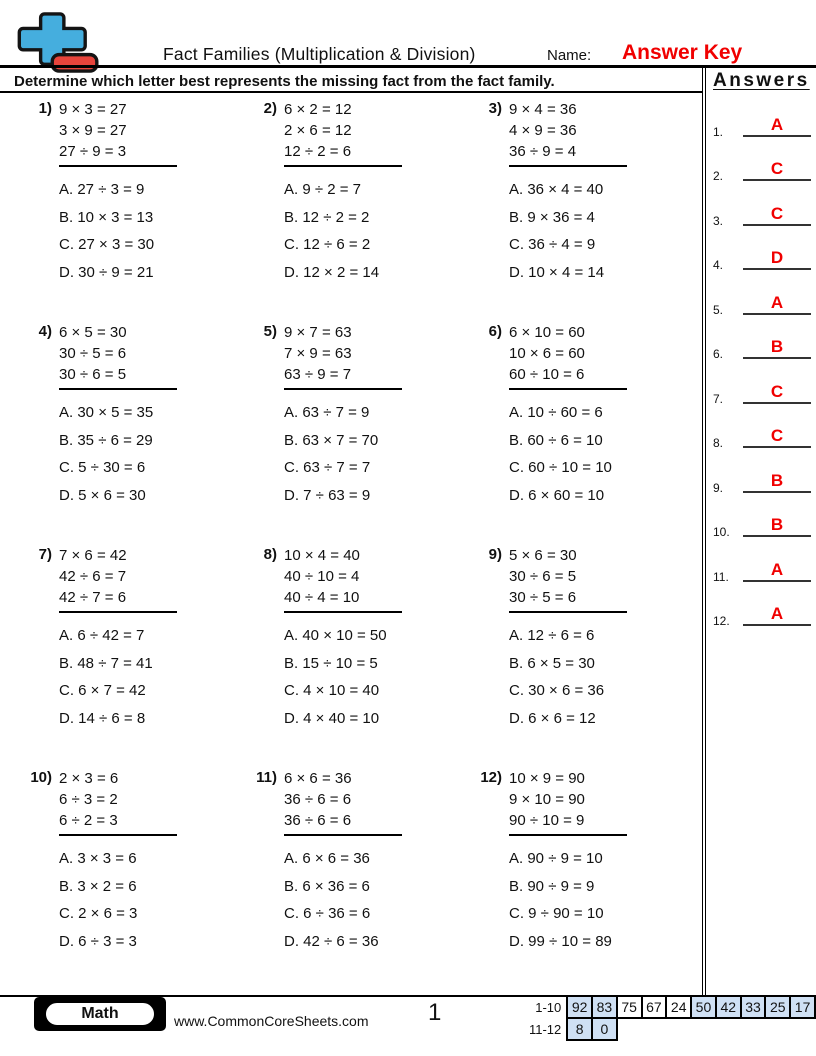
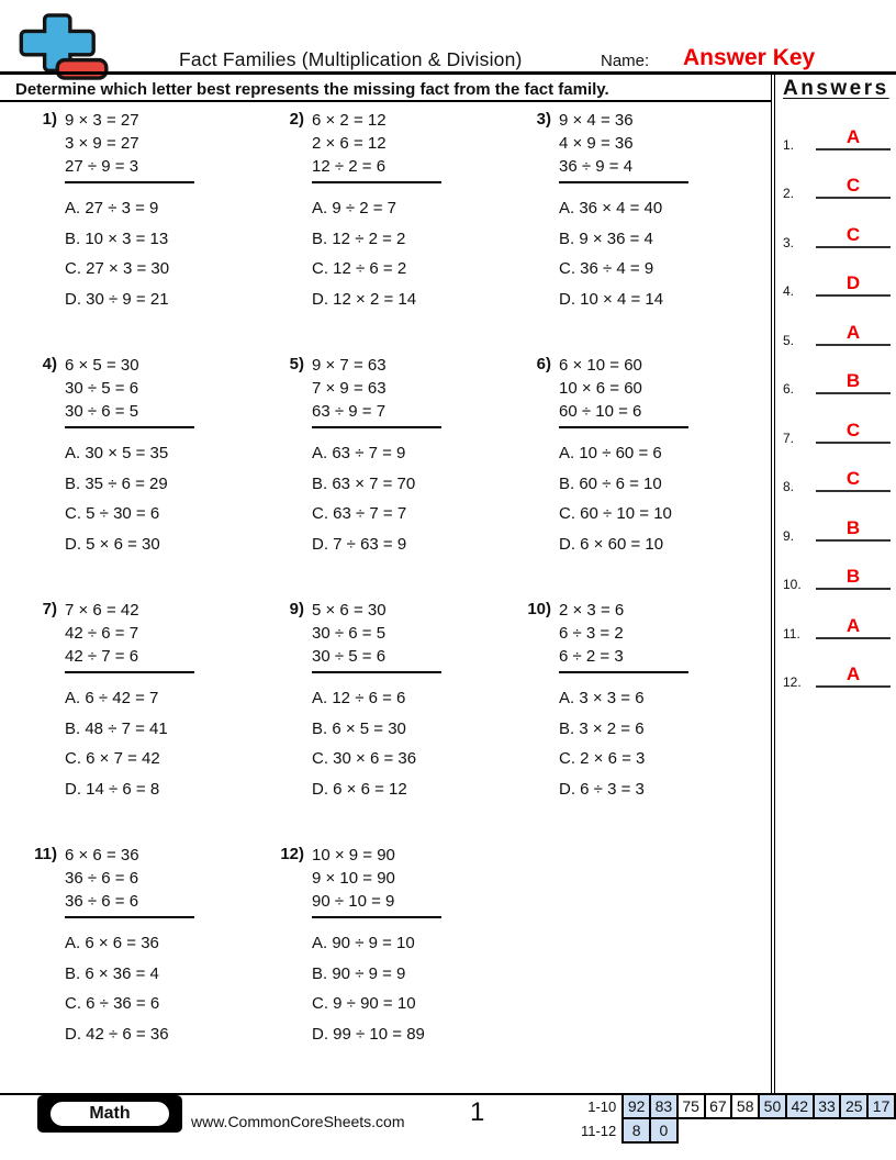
  Fact Families (Multiplication & Division)
  Name:
  Answer Key
  Determine which letter best represents the missing fact from the fact family.
  1)
  9 × 3 = 27
  3 × 9 = 27
  27 ÷ 9 = 3
  A. 27 ÷ 3 = 9
  B. 10 × 3 = 13
  C. 27 × 3 = 30
  D. 30 ÷ 9 = 21
  2)
  6 × 2 = 12
  2 × 6 = 12
  12 ÷ 2 = 6
  A. 9 ÷ 2 = 7
  B. 12 ÷ 2 = 2
  C. 12 ÷ 6 = 2
  D. 12 × 2 = 14
  3)
  9 × 4 = 36
  4 × 9 = 36
  36 ÷ 9 = 4
  A. 36 × 4 = 40
  B. 9 × 36 = 4
  C. 36 ÷ 4 = 9
  D. 10 × 4 = 14
  4)
  6 × 5 = 30
  30 ÷ 5 = 6
  30 ÷ 6 = 5
  A. 30 × 5 = 35
  B. 35 ÷ 6 = 29
  C. 5 ÷ 30 = 6
  D. 5 × 6 = 30
  5)
  9 × 7 = 63
  7 × 9 = 63
  63 ÷ 9 = 7
  A. 63 ÷ 7 = 9
  B. 63 × 7 = 70
  C. 63 ÷ 7 = 7
  D. 7 ÷ 63 = 9
  6)
  6 × 10 = 60
  10 × 6 = 60
  60 ÷ 10 = 6
  A. 10 ÷ 60 = 6
  B. 60 ÷ 6 = 10
  C. 60 ÷ 10 = 10
  D. 6 × 60 = 10
  7)
  7 × 6 = 42
  42 ÷ 6 = 7
  42 ÷ 7 = 6
  A. 6 ÷ 42 = 7
  B. 48 ÷ 7 = 41
  C. 6 × 7 = 42
  D. 14 ÷ 6 = 8
- 8)
- 10 × 4 = 40
- 40 ÷ 10 = 4
- 40 ÷ 4 = 10
- A. 40 × 10 = 50
- B. 15 ÷ 10 = 5
- C. 4 × 10 = 40
- D. 4 × 40 = 10
  9)
  5 × 6 = 30
  30 ÷ 6 = 5
  30 ÷ 5 = 6
  A. 12 ÷ 6 = 6
  B. 6 × 5 = 30
  C. 30 × 6 = 36
  D. 6 × 6 = 12
  10)
  2 × 3 = 6
  6 ÷ 3 = 2
  6 ÷ 2 = 3
  A. 3 × 3 = 6
  B. 3 × 2 = 6
  C. 2 × 6 = 3
  D. 6 ÷ 3 = 3
  11)
  6 × 6 = 36
  36 ÷ 6 = 6
  36 ÷ 6 = 6
  A. 6 × 6 = 36
- B. 6 × 36 = 6
+ B. 6 × 36 = 4
  C. 6 ÷ 36 = 6
  D. 42 ÷ 6 = 36
  12)
  10 × 9 = 90
  9 × 10 = 90
  90 ÷ 10 = 9
  A. 90 ÷ 9 = 10
  B. 90 ÷ 9 = 9
  C. 9 ÷ 90 = 10
  D. 99 ÷ 10 = 89
  Answers
  1.
  A
  2.
  C
  3.
  C
  4.
  D
  5.
  A
  6.
  B
  7.
  C
  8.
  C
  9.
  B
  10.
  B
  11.
  A
  12.
  A
  Math
  www.CommonCoreSheets.com
  1
- 1-10	92	83	75	67	24	50	42	33	25	17
+ 1-10	92	83	75	67	58	50	42	33	25	17
  11-12	8	0
